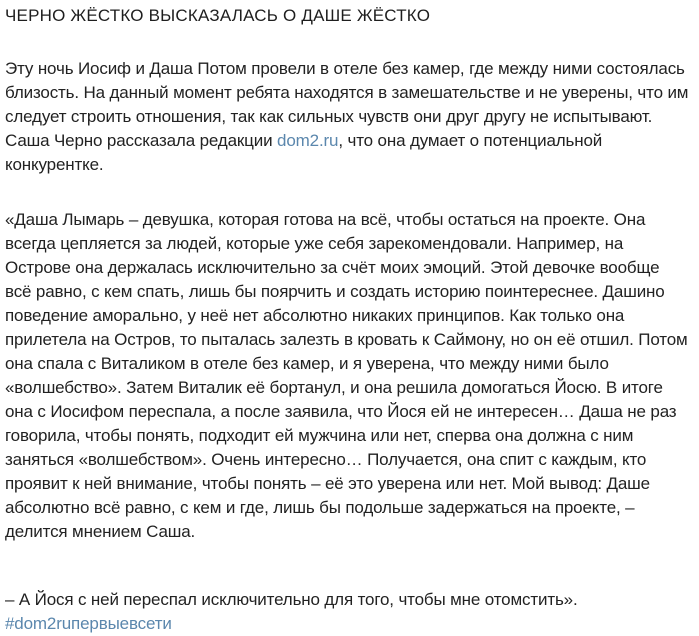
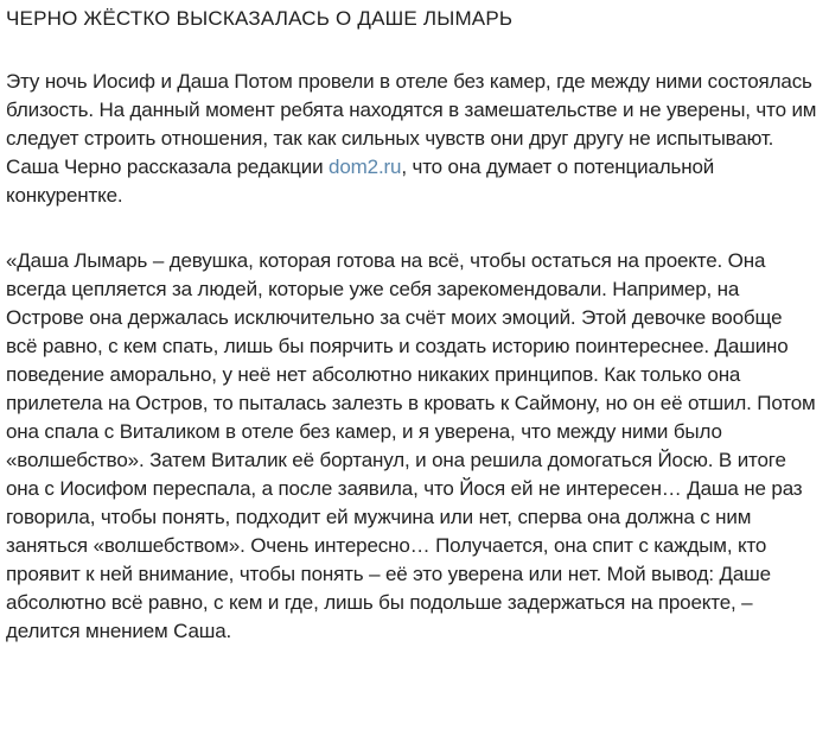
- ЧЕРНО ЖЁСТКО ВЫСКАЗАЛАСЬ О ДАШЕ ЖЁСТКО
+ ЧЕРНО ЖЁСТКО ВЫСКАЗАЛАСЬ О ДАШЕ ЛЫМАРЬ
  Эту ночь Иосиф и Даша Потом провели в отеле без камер, где между ними состоялась близость. На данный момент ребята находятся в замешательстве и не уверены, что им следует строить отношения, так как сильных чувств они друг другу не испытывают. Саша Черно рассказала редакции dom2.ru, что она думает о потенциальной конкурентке.
  «Даша Лымарь – девушка, которая готова на всё, чтобы остаться на проекте. Она всегда цепляется за людей, которые уже себя зарекомендовали. Например, на Острове она держалась исключительно за счёт моих эмоций. Этой девочке вообще всё равно, с кем спать, лишь бы поярчить и создать историю поинтереснее. Дашино поведение аморально, у неё нет абсолютно никаких принципов. Как только она прилетела на Остров, то пыталась залезть в кровать к Саймону, но он её отшил. Потом она спала с Виталиком в отеле без камер, и я уверена, что между ними было «волшебство». Затем Виталик её бортанул, и она решила домогаться Йосю. В итоге она с Иосифом переспала, а после заявила, что Йося ей не интересен… Даша не раз говорила, чтобы понять, подходит ей мужчина или нет, сперва она должна с ним заняться «волшебством». Очень интересно… Получается, она спит с каждым, кто проявит к ней внимание, чтобы понять – её это уверена или нет. Мой вывод: Даше абсолютно всё равно, с кем и где, лишь бы подольше задержаться на проекте, – делится мнением Саша.
- – А Йося с ней переспал исключительно для того, чтобы мне отомстить».
- #dom2ruпервыевсети
